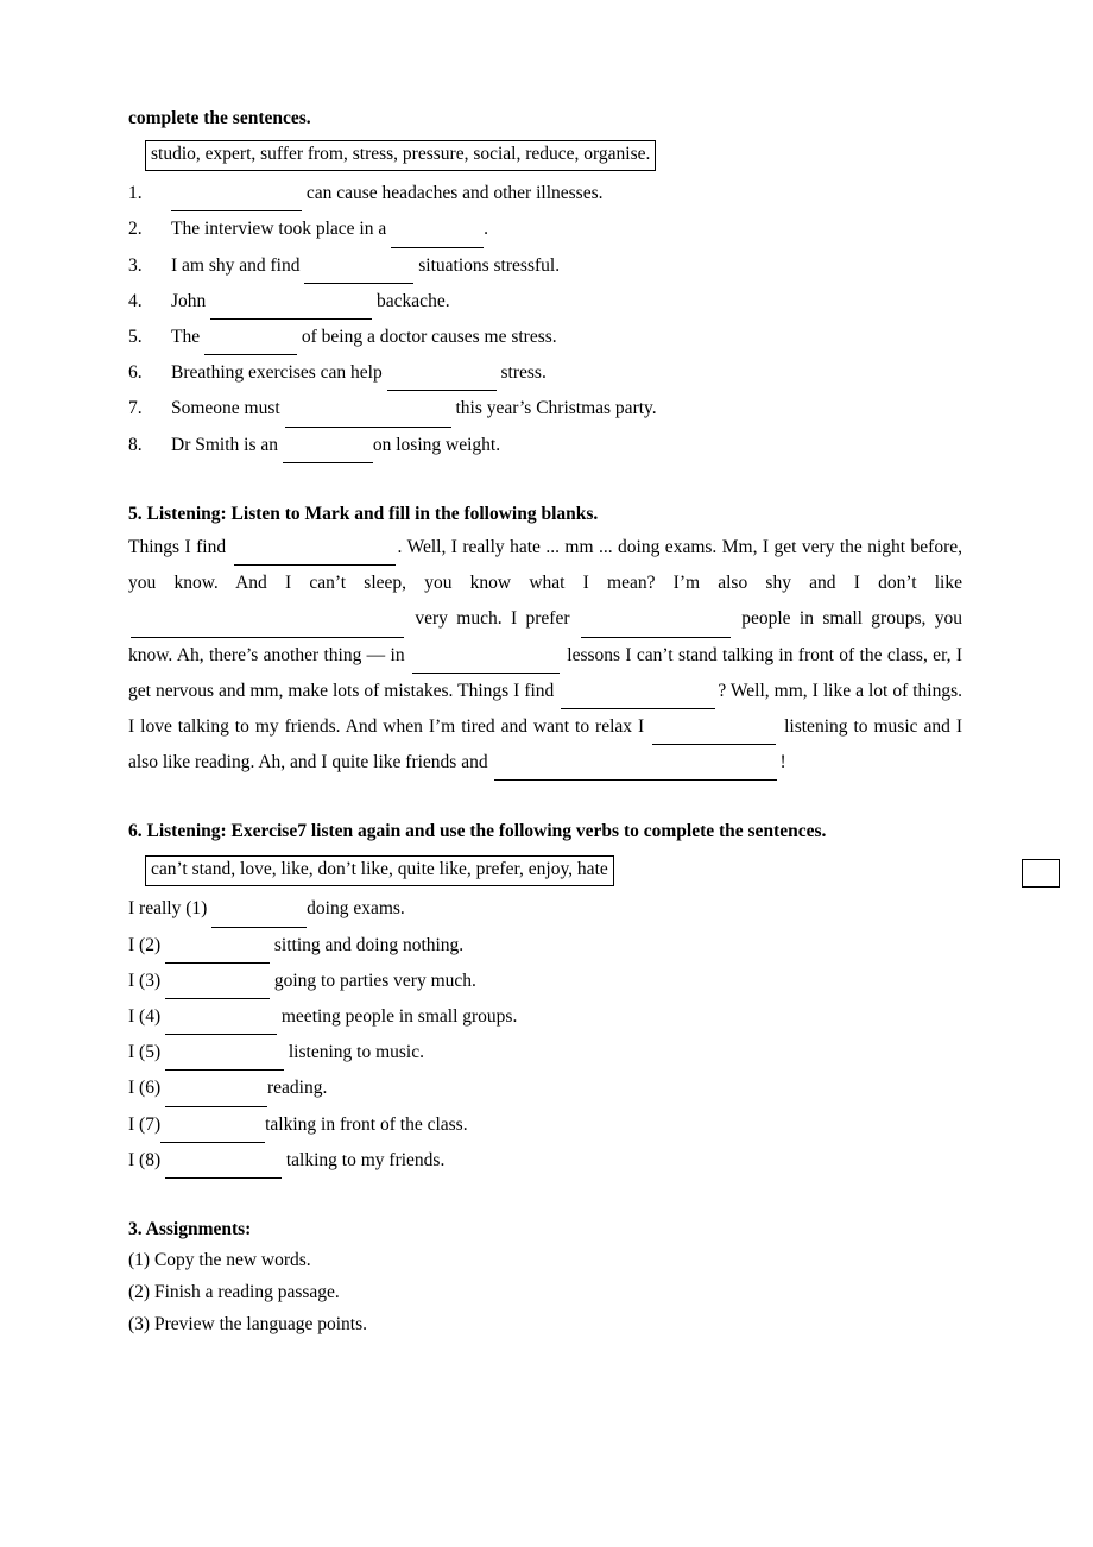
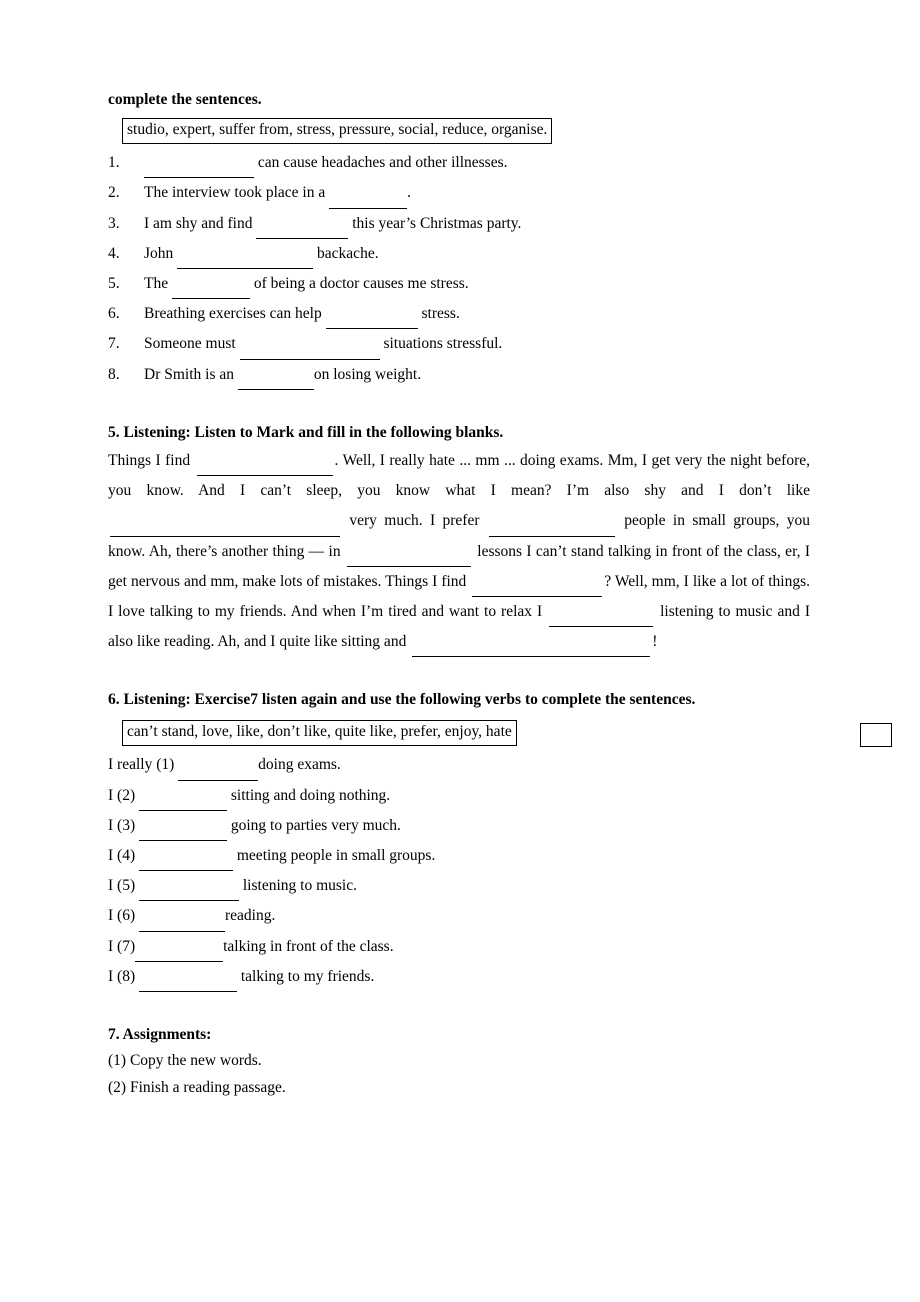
  complete the sentences.
  studio, expert, suffer from, stress, pressure, social, reduce, organise.
  1.
  can cause headaches and other illnesses.
  2.
  The interview took place in a .
  3.
- I am shy and find situations stressful.
+ I am shy and find this year’s Christmas party.
  4.
  John backache.
  5.
  The of being a doctor causes me stress.
  6.
  Breathing exercises can help stress.
  7.
- Someone must this year’s Christmas party.
+ Someone must situations stressful.
  8.
  Dr Smith is an on losing weight.
  5. Listening: Listen to Mark and fill in the following blanks.
- Things I find . Well, I really hate ... mm ... doing exams. Mm, I get very the night before, you know. And I can’t sleep, you know what I mean? I’m also shy and I don’t like very much. I prefer people in small groups, you know. Ah, there’s another thing — in lessons I can’t stand talking in front of the class, er, I get nervous and mm, make lots of mistakes. Things I find ? Well, mm, I like a lot of things. I love talking to my friends. And when I’m tired and want to relax I listening to music and I also like reading. Ah, and I quite like friends and !
+ Things I find . Well, I really hate ... mm ... doing exams. Mm, I get very the night before, you know. And I can’t sleep, you know what I mean? I’m also shy and I don’t like very much. I prefer people in small groups, you know. Ah, there’s another thing — in lessons I can’t stand talking in front of the class, er, I get nervous and mm, make lots of mistakes. Things I find ? Well, mm, I like a lot of things. I love talking to my friends. And when I’m tired and want to relax I listening to music and I also like reading. Ah, and I quite like sitting and !
  6. Listening: Exercise7 listen again and use the following verbs to complete the sentences.
  can’t stand, love, like, don’t like, quite like, prefer, enjoy, hate
  I really (1) doing exams.
  I (2) sitting and doing nothing.
  I (3) going to parties very much.
  I (4) meeting people in small groups.
  I (5) listening to music.
  I (6) reading.
  I (7) talking in front of the class.
  I (8) talking to my friends.
- 3. Assignments:
+ 7. Assignments:
  (1) Copy the new words.
  (2) Finish a reading passage.
- (3) Preview the language points.
